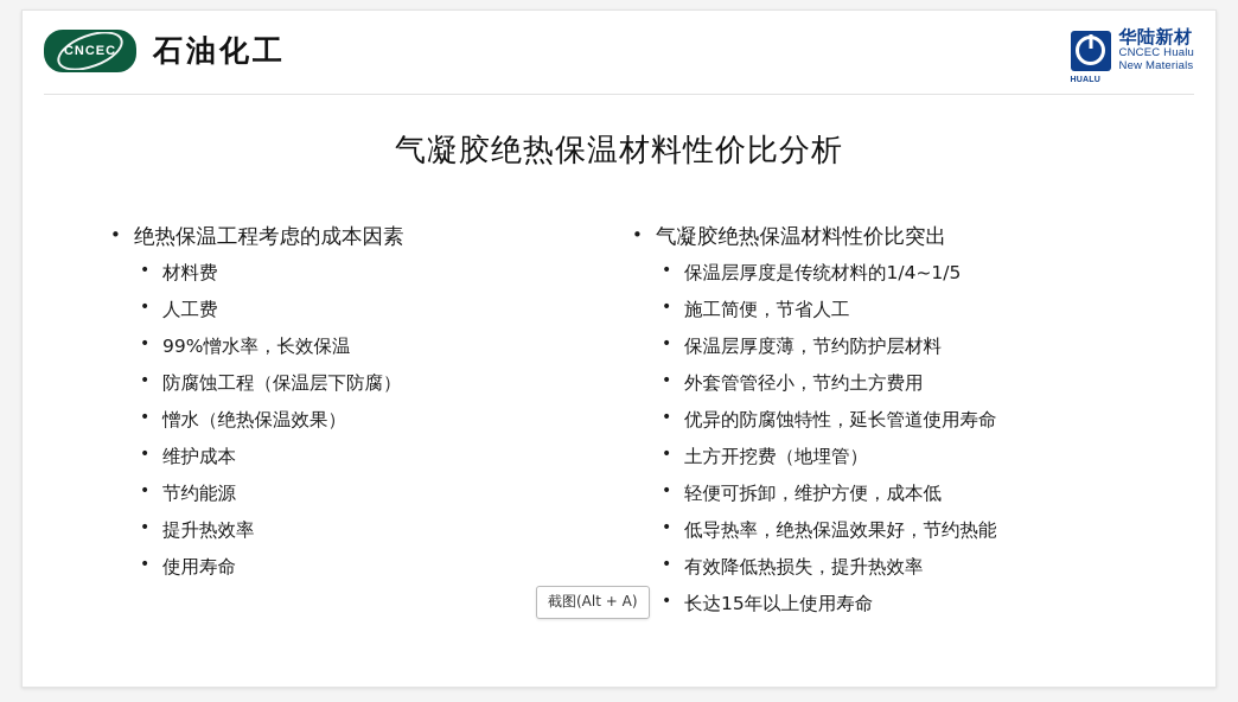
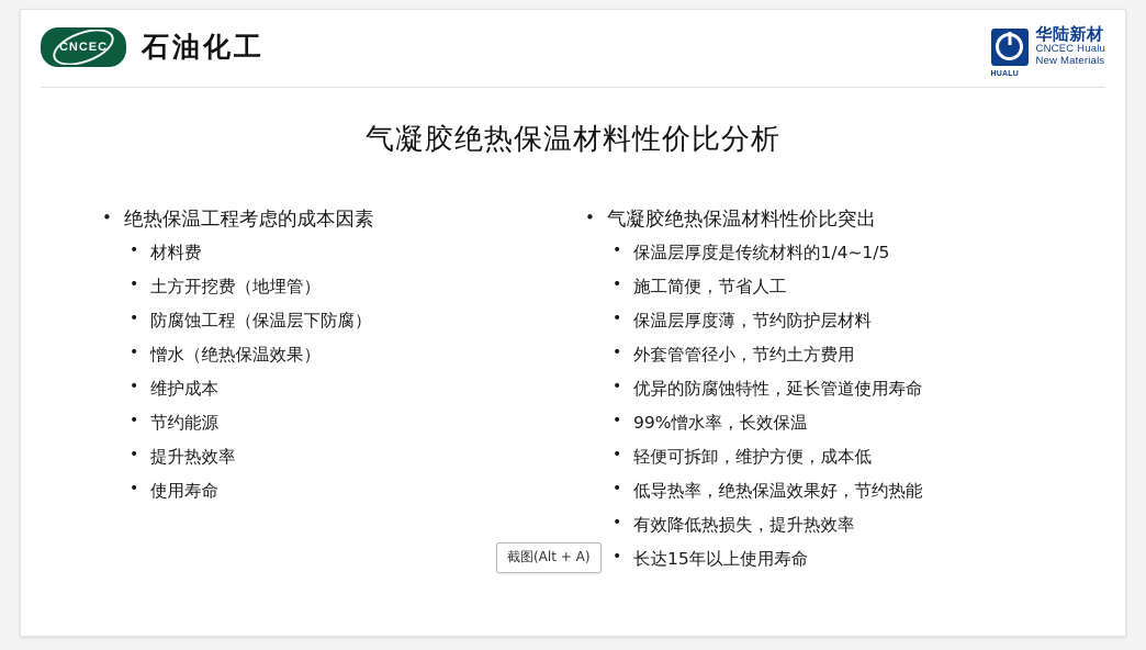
  CNCEC
  石油化工
  华陆新材
  CNCEC Hualu
  New Materials
  气凝胶绝热保温材料性价比分析
  绝热保温工程考虑的成本因素
  材料费
- 人工费
- 99%憎水率，长效保温
+ 土方开挖费（地埋管）
  防腐蚀工程（保温层下防腐）
  憎水（绝热保温效果）
  维护成本
  节约能源
  提升热效率
  使用寿命
  气凝胶绝热保温材料性价比突出
  保温层厚度是传统材料的1/4~1/5
  施工简便，节省人工
  保温层厚度薄，节约防护层材料
  外套管管径小，节约土方费用
  优异的防腐蚀特性，延长管道使用寿命
- 土方开挖费（地埋管）
+ 99%憎水率，长效保温
  轻便可拆卸，维护方便，成本低
  低导热率，绝热保温效果好，节约热能
  有效降低热损失，提升热效率
  长达15年以上使用寿命
  截图(Alt + A)
